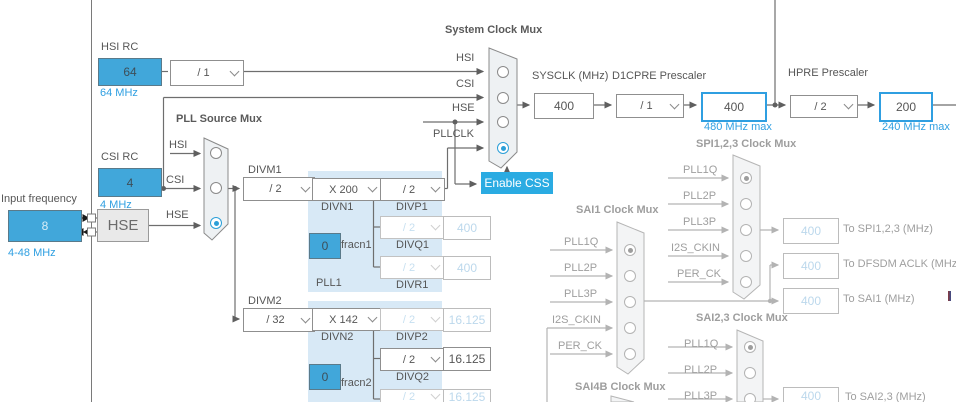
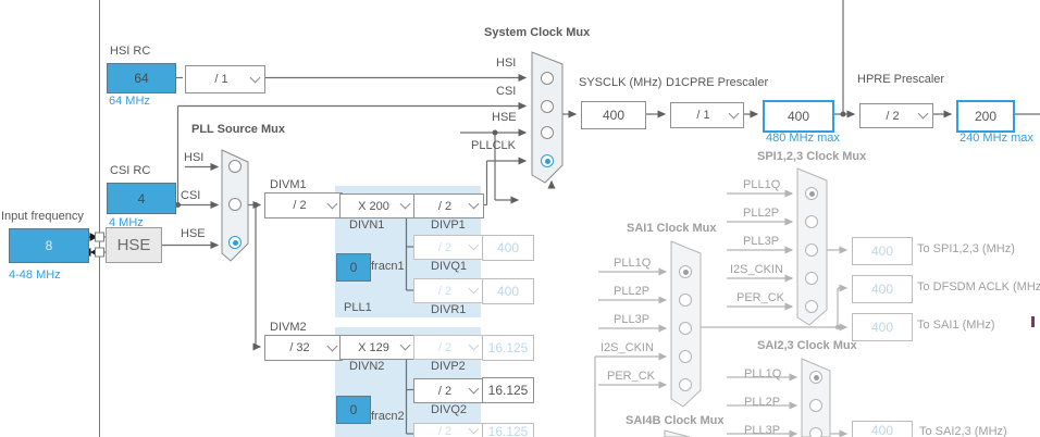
  Input frequency
  8
  4-48 MHz
  HSI RC
  64
  64 MHz
  / 1
  CSI RC
  4
  4 MHz
  HSE
  PLL Source Mux
  HSI
  CSI
  HSE
  DIVM1
  / 2
  X 200
  DIVN1
  0
  fracn1
  PLL1
  / 2
  DIVP1
  / 2
  DIVQ1
  400
  / 2
  DIVR1
  400
  DIVM2
  / 32
- X 142
+ X 129
  DIVN2
  / 2
  DIVP2
  16.125
  / 2
  DIVQ2
  16.125
  0
  fracn2
  / 2
  16.125
  System Clock Mux
  HSI
  CSI
  HSE
  PLLCLK
- Enable CSS
  SYSCLK (MHz)
  400
  D1CPRE Prescaler
  / 1
  400
  480 MHz max
  HPRE Prescaler
  / 2
  200
  240 MHz max
  SPI1,2,3 Clock Mux
  PLL1Q
  PLL2P
  PLL3P
  I2S_CKIN
  PER_CK
  400
  To SPI1,2,3 (MHz)
  400
  To DFSDM ACLK (MHz
  400
  To SAI1 (MHz)
  SAI1 Clock Mux
  PLL1Q
  PLL2P
  PLL3P
  I2S_CKIN
  PER_CK
  SAI4B Clock Mux
  SAI2,3 Clock Mux
  PLL1Q
  PLL2P
  PLL3P
  400
  To SAI2,3 (MHz)
